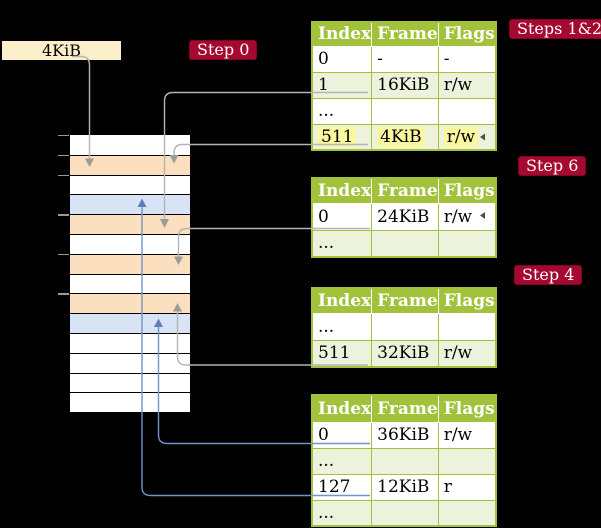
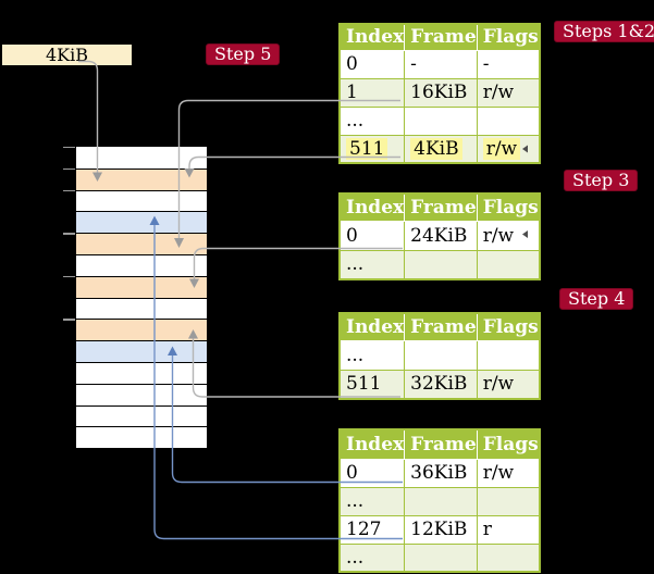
  4KiB
- Step 0
+ Step 5
  Steps 1&2
- Step 6
+ Step 3
  Step 4
  Index	Frame	Flags
  0	-	-
  1	16KiB	r/w
  ...
  511	4KiB	r/w
  Index	Frame	Flags
  0	24KiB	r/w
  ...
  Index	Frame	Flags
  ...
  511	32KiB	r/w
  Index	Frame	Flags
  0	36KiB	r/w
  ...
  127	12KiB	r
  ...
